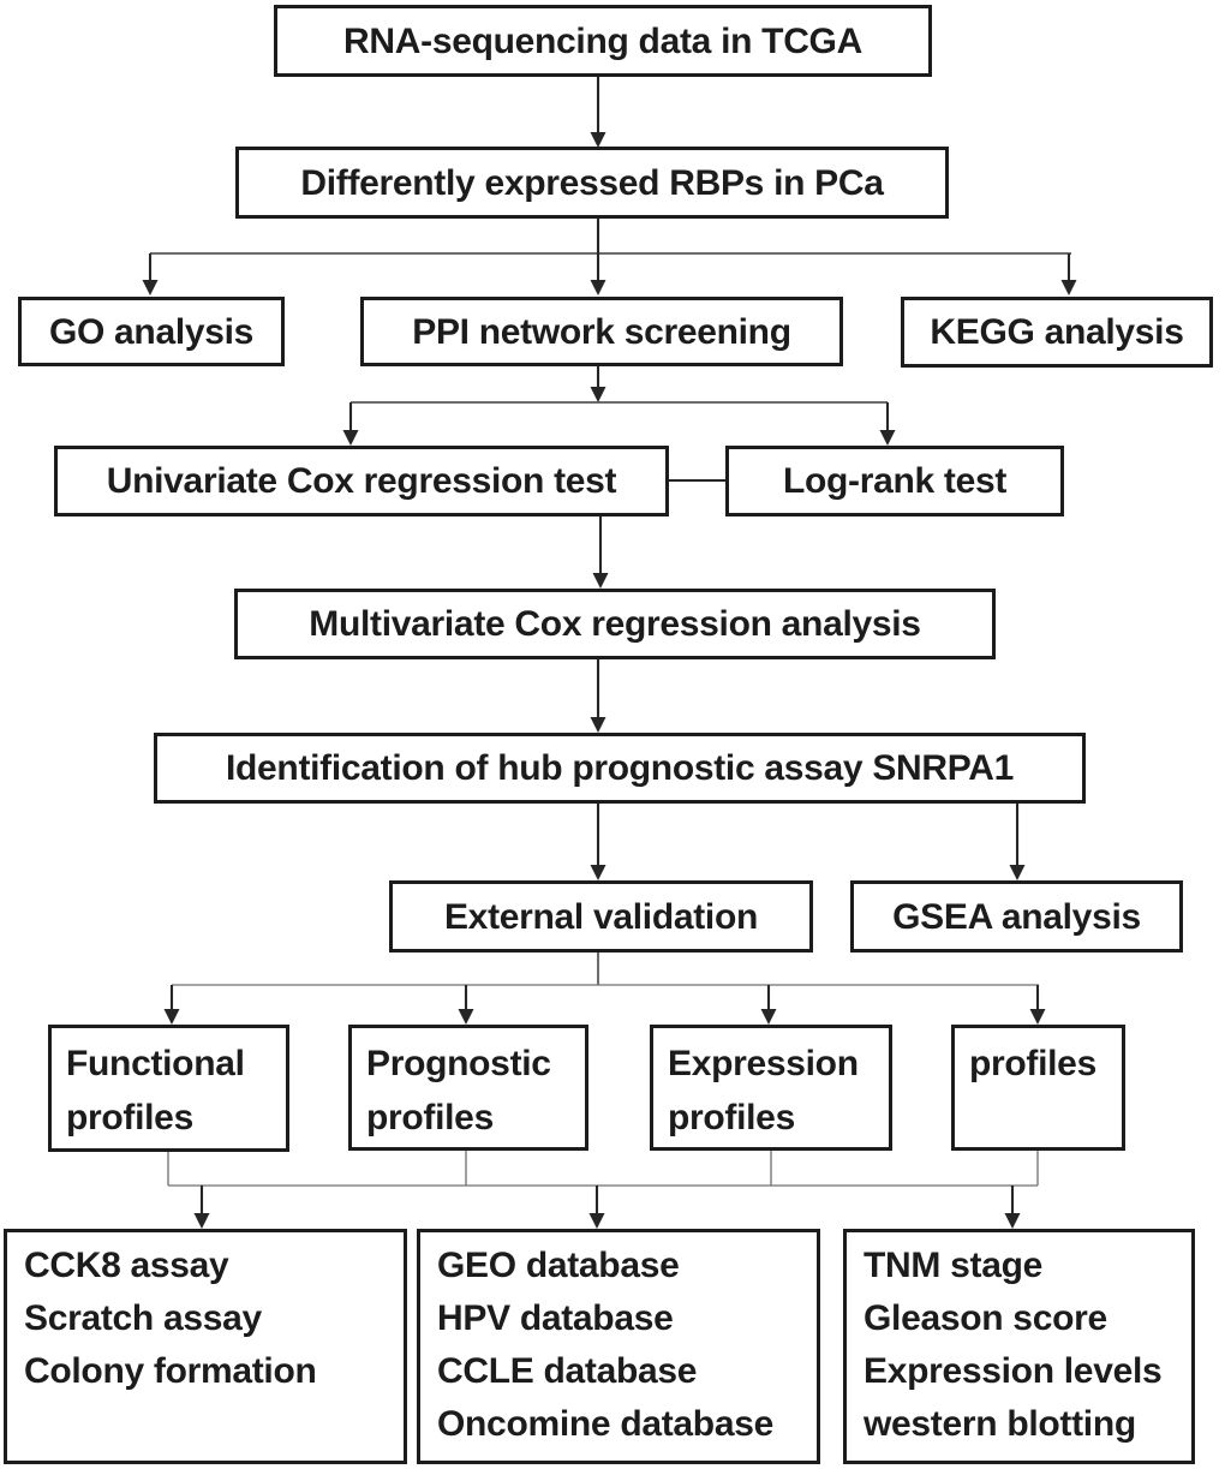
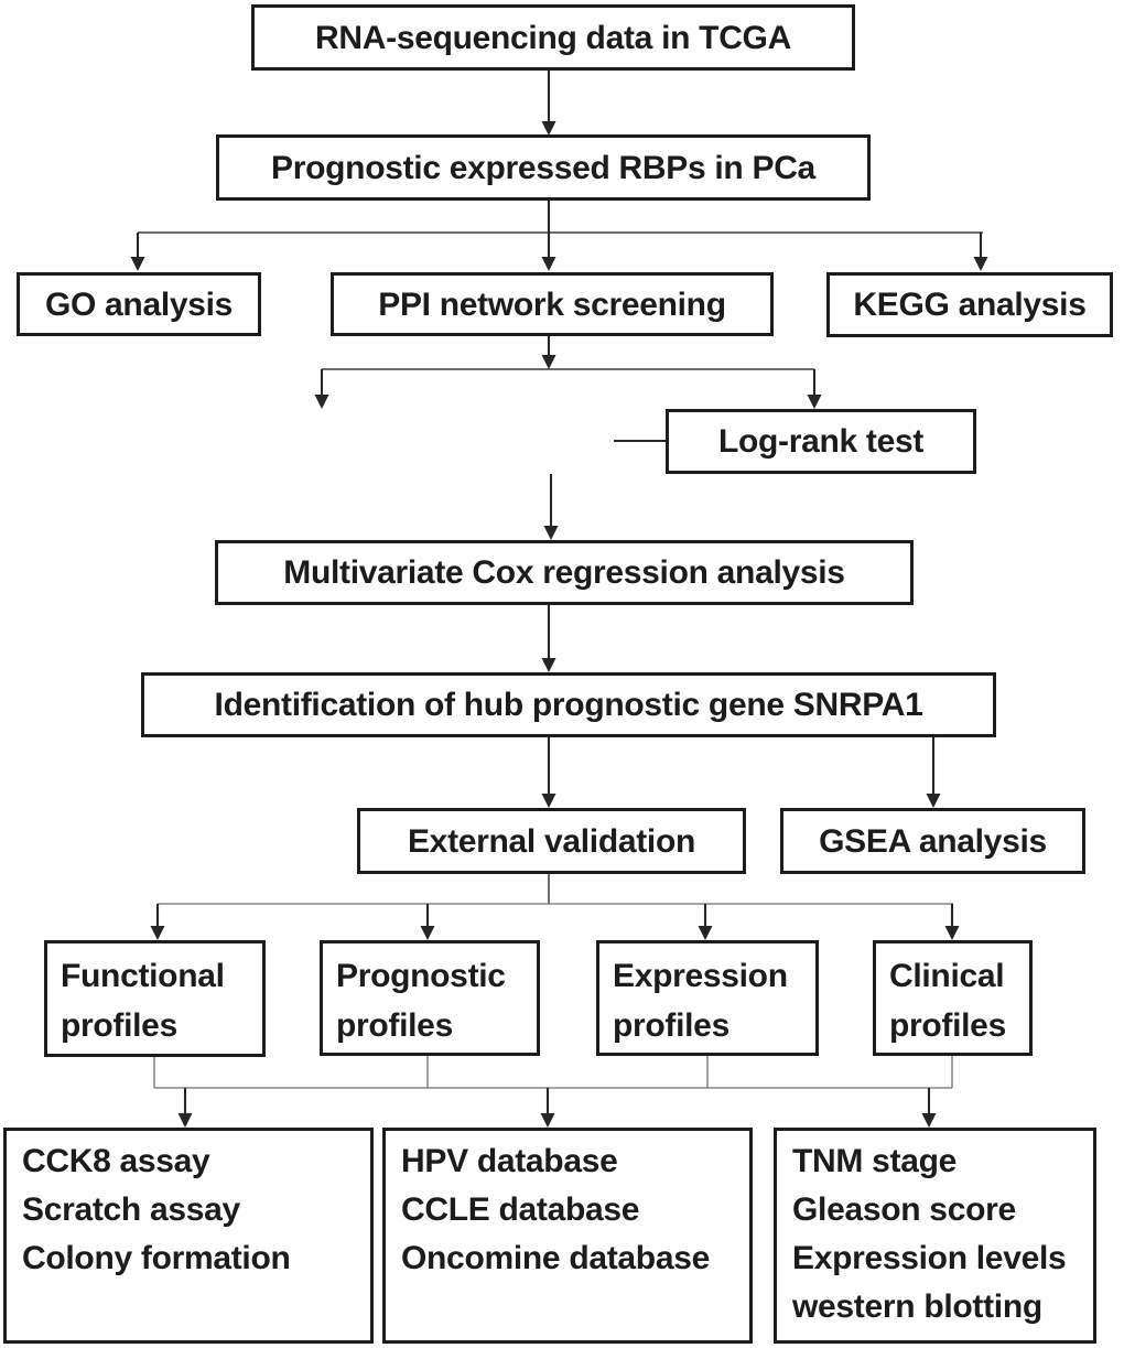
  RNA-sequencing data in TCGA
- Differently expressed RBPs in PCa
+ Prognostic expressed RBPs in PCa
  GO analysis
  PPI network screening
  KEGG analysis
- Univariate Cox regression test
  Log-rank test
  Multivariate Cox regression analysis
- Identification of hub prognostic assay SNRPA1
+ Identification of hub prognostic gene SNRPA1
  External validation
  GSEA analysis
  Functional
  profiles
  Prognostic
  profiles
  Expression
  profiles
+ Clinical
  profiles
  CCK8 assay
  Scratch assay
  Colony formation
- GEO database
  HPV database
  CCLE database
  Oncomine database
  TNM stage
  Gleason score
  Expression levels
  western blotting
